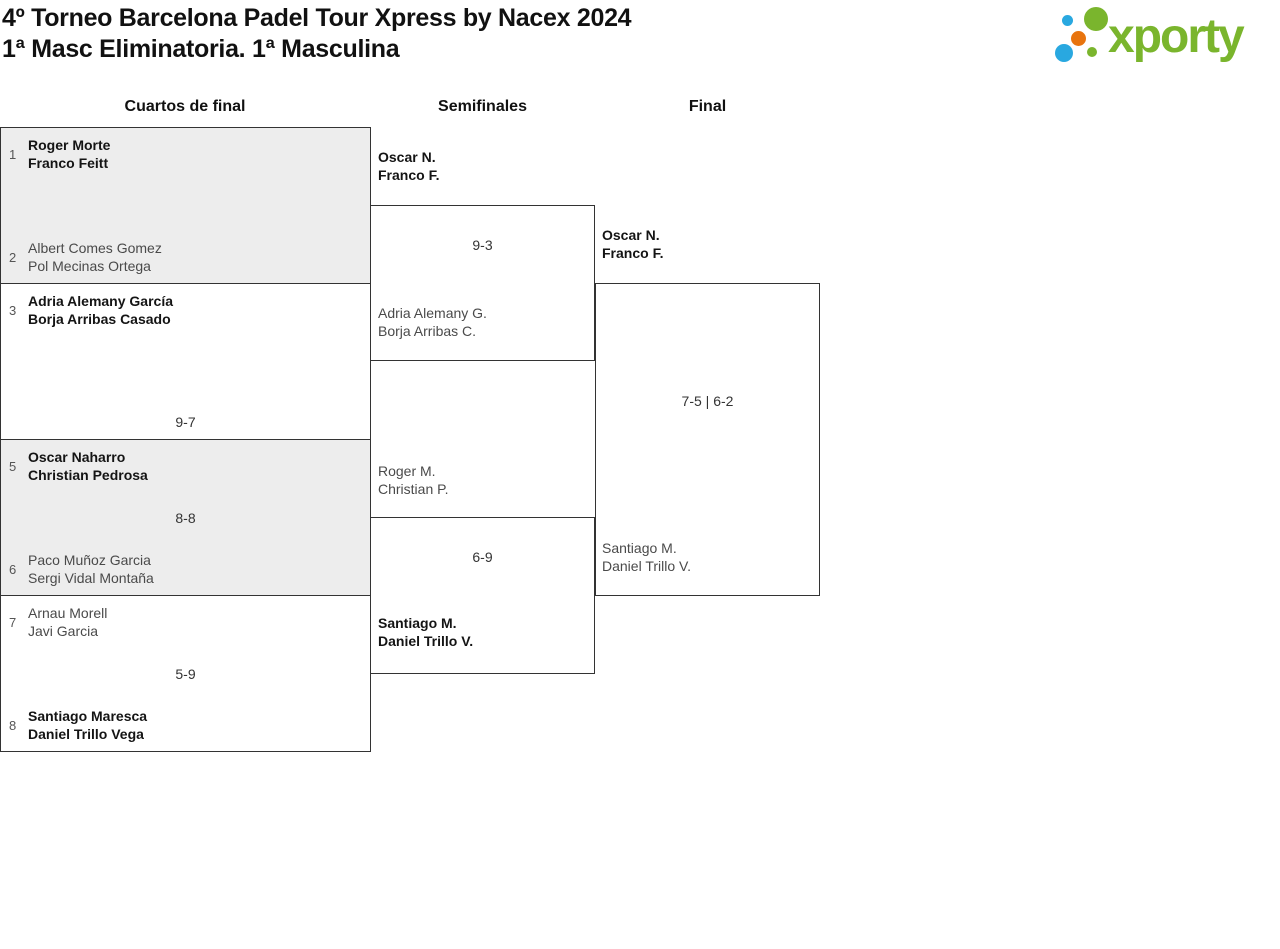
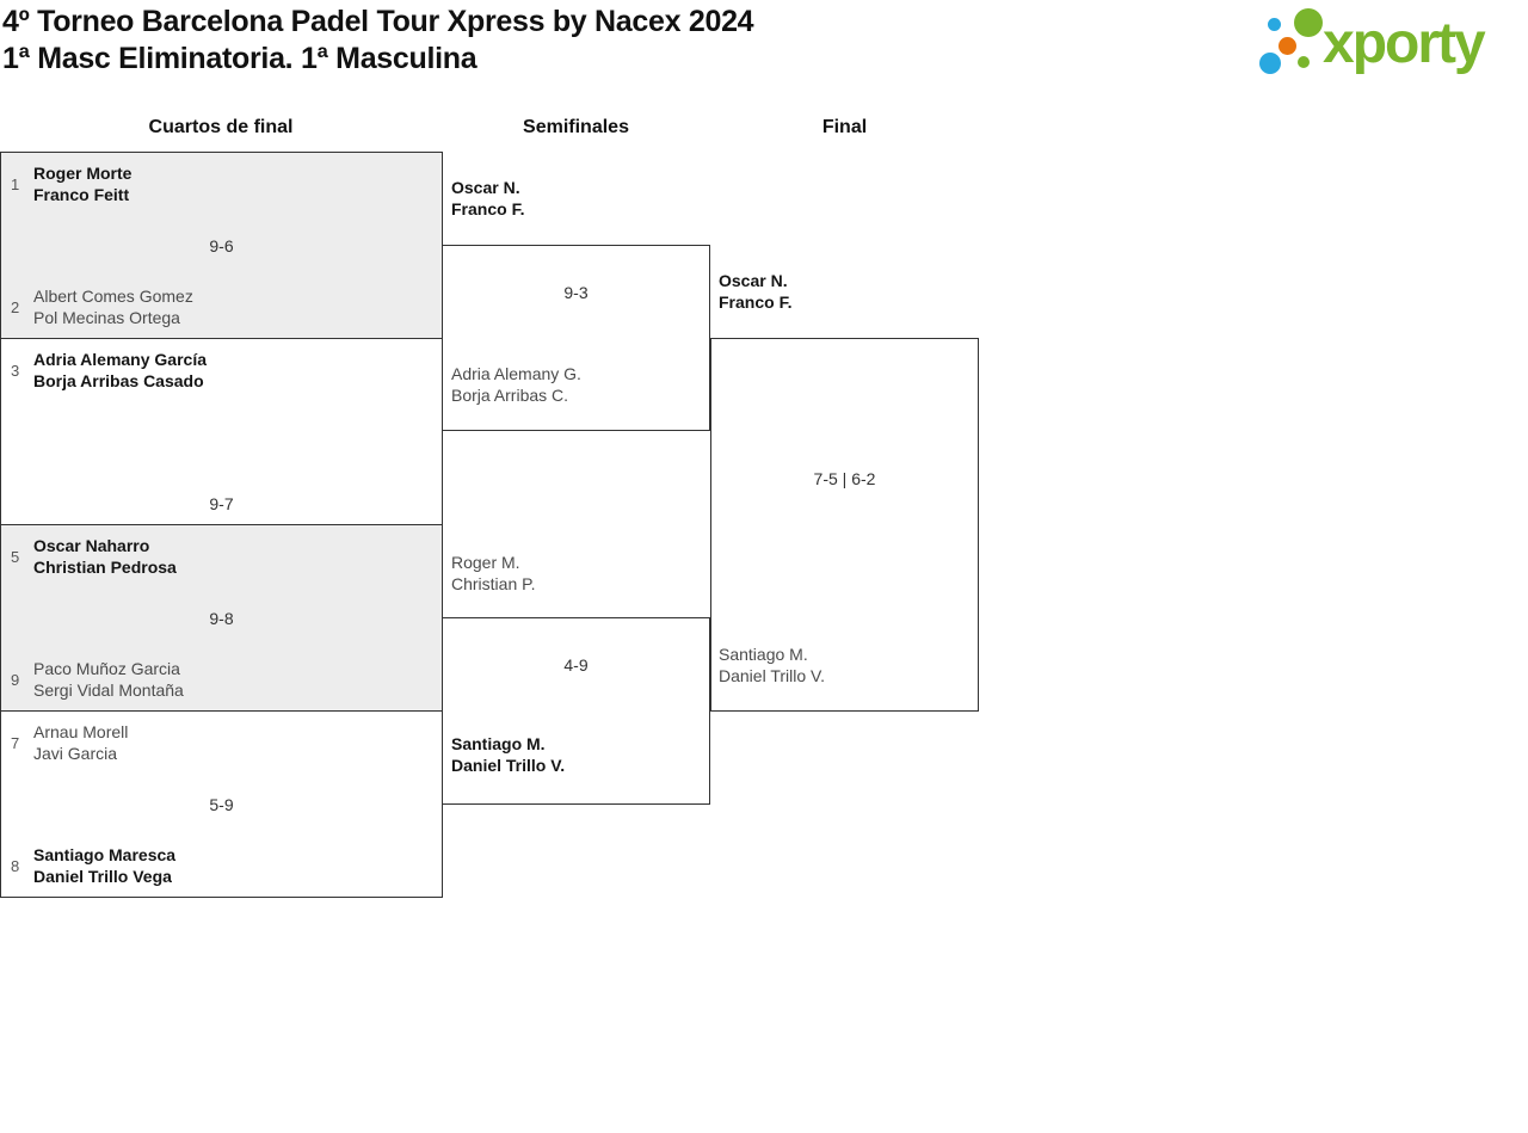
  4º Torneo Barcelona Padel Tour Xpress by Nacex 2024
  1ª Masc Eliminatoria. 1ª Masculina
  xporty
  Cuartos de final
  Semifinales
  Final
  1
  Roger Morte
  Franco Feitt
+ 9-6
  2
  Albert Comes Gomez
  Pol Mecinas Ortega
  3
  Adria Alemany García
  Borja Arribas Casado
  9-7
  5
  Oscar Naharro
  Christian Pedrosa
- 8-8
+ 9-8
- 6
+ 9
  Paco Muñoz Garcia
  Sergi Vidal Montaña
  7
  Arnau Morell
  Javi Garcia
  5-9
  8
  Santiago Maresca
  Daniel Trillo Vega
  9-3
- 6-9
+ 4-9
  7-5 | 6-2
  Oscar N.
  Franco F.
  Adria Alemany G.
  Borja Arribas C.
  Roger M.
  Christian P.
  Santiago M.
  Daniel Trillo V.
  Oscar N.
  Franco F.
  Santiago M.
  Daniel Trillo V.
